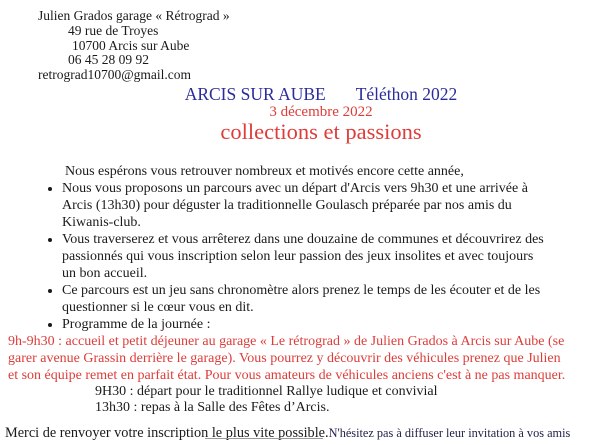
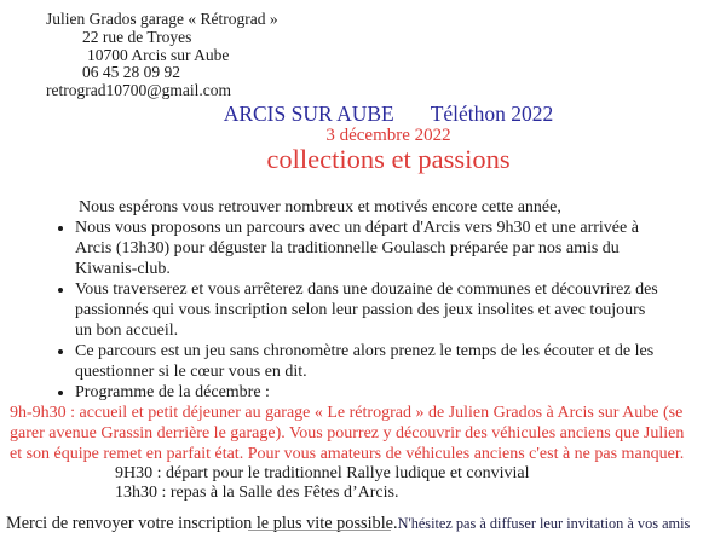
  Julien Grados garage « Rétrograd »
- 49 rue de Troyes
+ 22 rue de Troyes
  10700 Arcis sur Aube
  06 45 28 09 92
  retrograd10700@gmail.com
  ARCIS SUR AUBE Téléthon 2022
  3 décembre 2022
  collections et passions
  Nous espérons vous retrouver nombreux et motivés encore cette année,
  Nous vous proposons un parcours avec un départ d'Arcis vers 9h30 et une arrivée à
  Arcis (13h30) pour déguster la traditionnelle Goulasch préparée par nos amis du
  Kiwanis-club.
  Vous traverserez et vous arrêterez dans une douzaine de communes et découvrirez des
  passionnés qui vous inscription selon leur passion des jeux insolites et avec toujours
  un bon accueil.
  Ce parcours est un jeu sans chronomètre alors prenez le temps de les écouter et de les
  questionner si le cœur vous en dit.
- Programme de la journée :
+ Programme de la décembre :
  9h-9h30 : accueil et petit déjeuner au garage « Le rétrograd » de Julien Grados à Arcis sur Aube (se
- garer avenue Grassin derrière le garage). Vous pourrez y découvrir des véhicules prenez que Julien
+ garer avenue Grassin derrière le garage). Vous pourrez y découvrir des véhicules anciens que Julien
  et son équipe remet en parfait état. Pour vous amateurs de véhicules anciens c'est à ne pas manquer.
  9H30 : départ pour le traditionnel Rallye ludique et convivial
  13h30 : repas à la Salle des Fêtes d’Arcis.
  Merci de renvoyer votre inscription le plus vite possible.N'hésitez pas à diffuser leur invitation à vos amis
